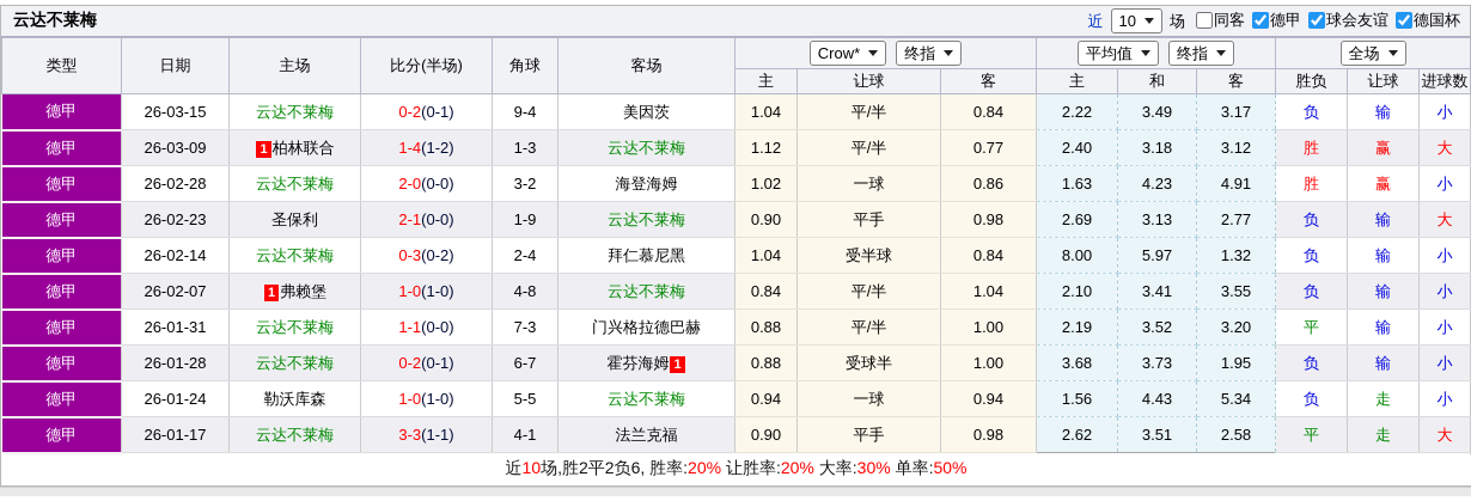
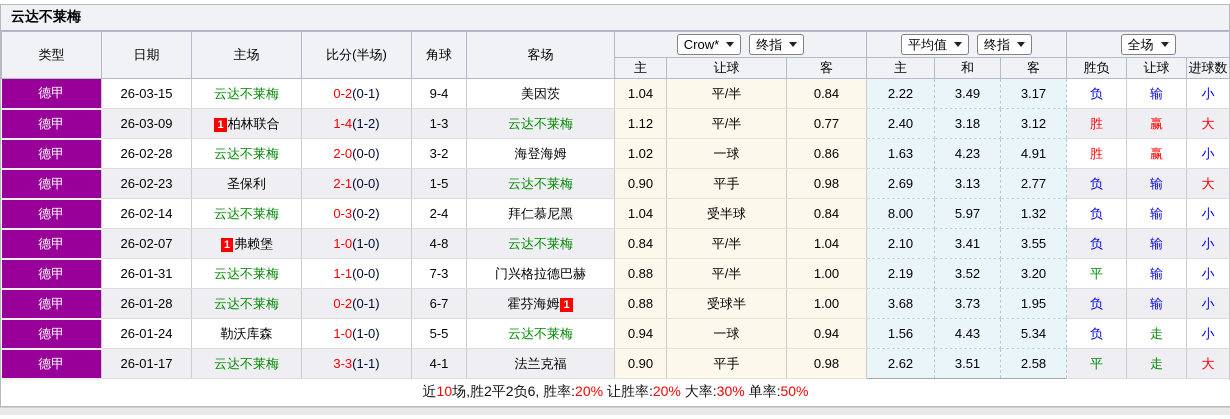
  云达不莱梅
- 近
- 10
- 场
- 同客
- 德甲
- 球会友谊
- 德国杯
  类型	日期	主场	比分(半场)	角球	客场	Crow* 终指	平均值 终指	全场
  主	让球	客	主	和	客	胜负	让球	进球数
  德甲	26-03-15	云达不莱梅	0-2(0-1)	9-4	美因茨	1.04	平/半	0.84	2.22	3.49	3.17	负	输	小
  德甲	26-03-09	1 柏林联合	1-4(1-2)	1-3	云达不莱梅	1.12	平/半	0.77	2.40	3.18	3.12	胜	赢	大
  德甲	26-02-28	云达不莱梅	2-0(0-0)	3-2	海登海姆	1.02	一球	0.86	1.63	4.23	4.91	胜	赢	小
- 德甲	26-02-23	圣保利	2-1(0-0)	1-9	云达不莱梅	0.90	平手	0.98	2.69	3.13	2.77	负	输	大
+ 德甲	26-02-23	圣保利	2-1(0-0)	1-5	云达不莱梅	0.90	平手	0.98	2.69	3.13	2.77	负	输	大
  德甲	26-02-14	云达不莱梅	0-3(0-2)	2-4	拜仁慕尼黑	1.04	受半球	0.84	8.00	5.97	1.32	负	输	小
  德甲	26-02-07	1 弗赖堡	1-0(1-0)	4-8	云达不莱梅	0.84	平/半	1.04	2.10	3.41	3.55	负	输	小
  德甲	26-01-31	云达不莱梅	1-1(0-0)	7-3	门兴格拉德巴赫	0.88	平/半	1.00	2.19	3.52	3.20	平	输	小
  德甲	26-01-28	云达不莱梅	0-2(0-1)	6-7	霍芬海姆 1	0.88	受球半	1.00	3.68	3.73	1.95	负	输	小
  德甲	26-01-24	勒沃库森	1-0(1-0)	5-5	云达不莱梅	0.94	一球	0.94	1.56	4.43	5.34	负	走	小
  德甲	26-01-17	云达不莱梅	3-3(1-1)	4-1	法兰克福	0.90	平手	0.98	2.62	3.51	2.58	平	走	大
  近10场,胜2平2负6, 胜率:20% 让胜率:20% 大率:30% 单率:50%
